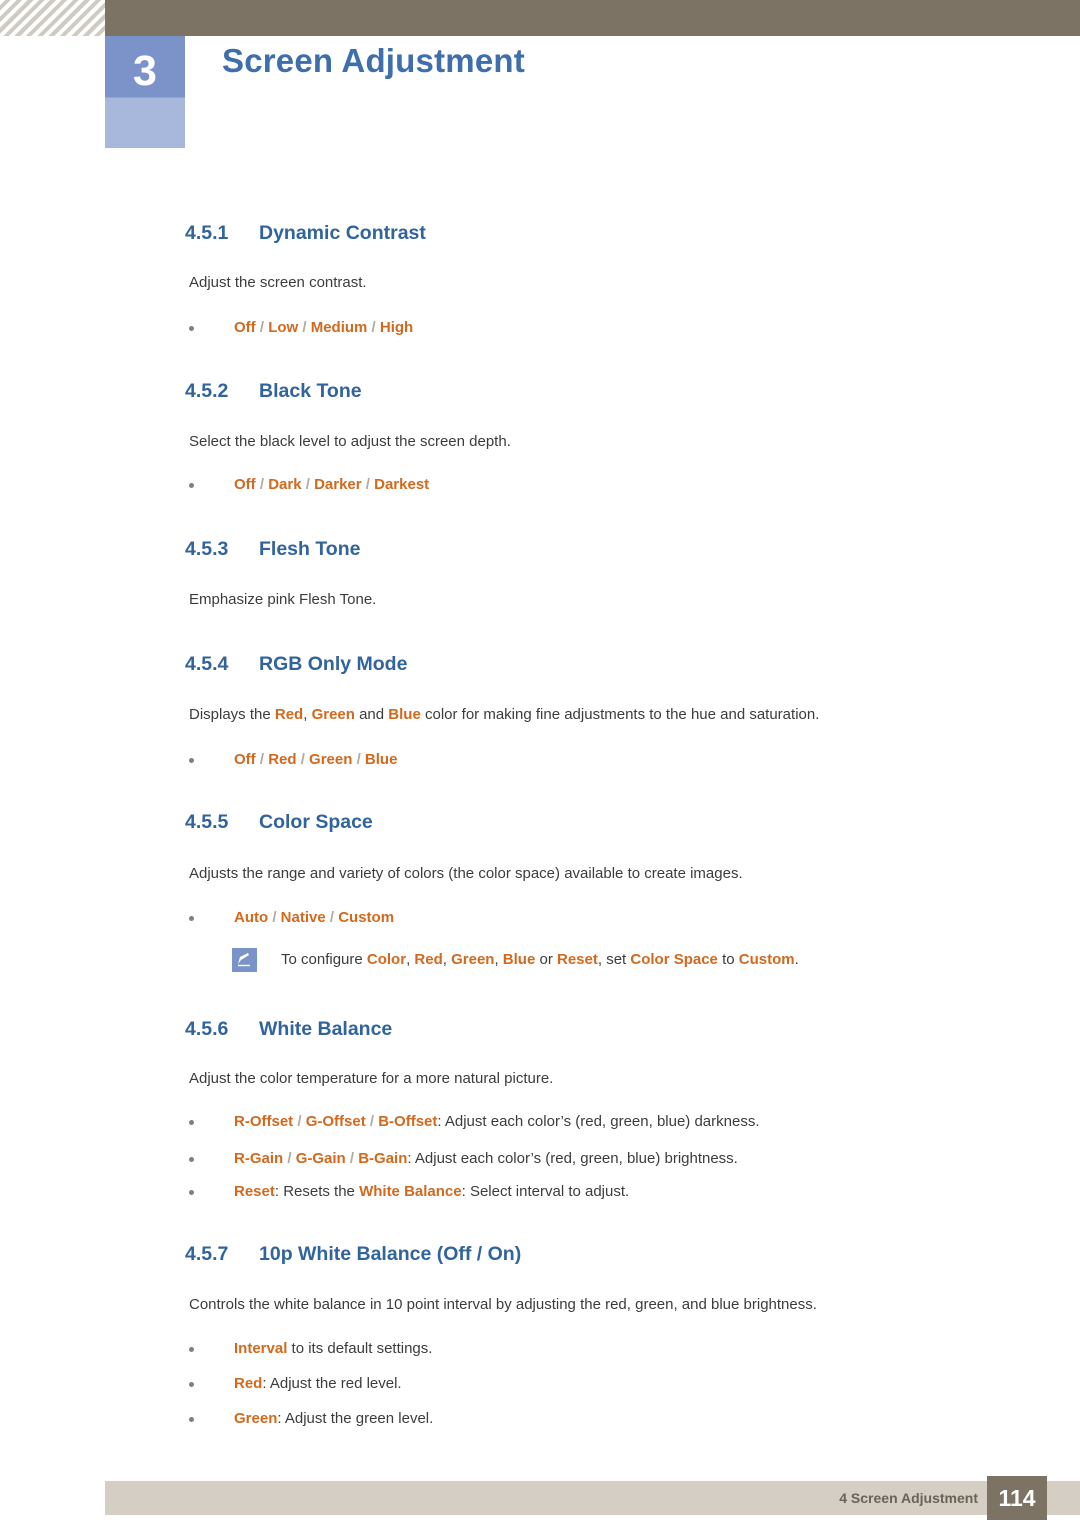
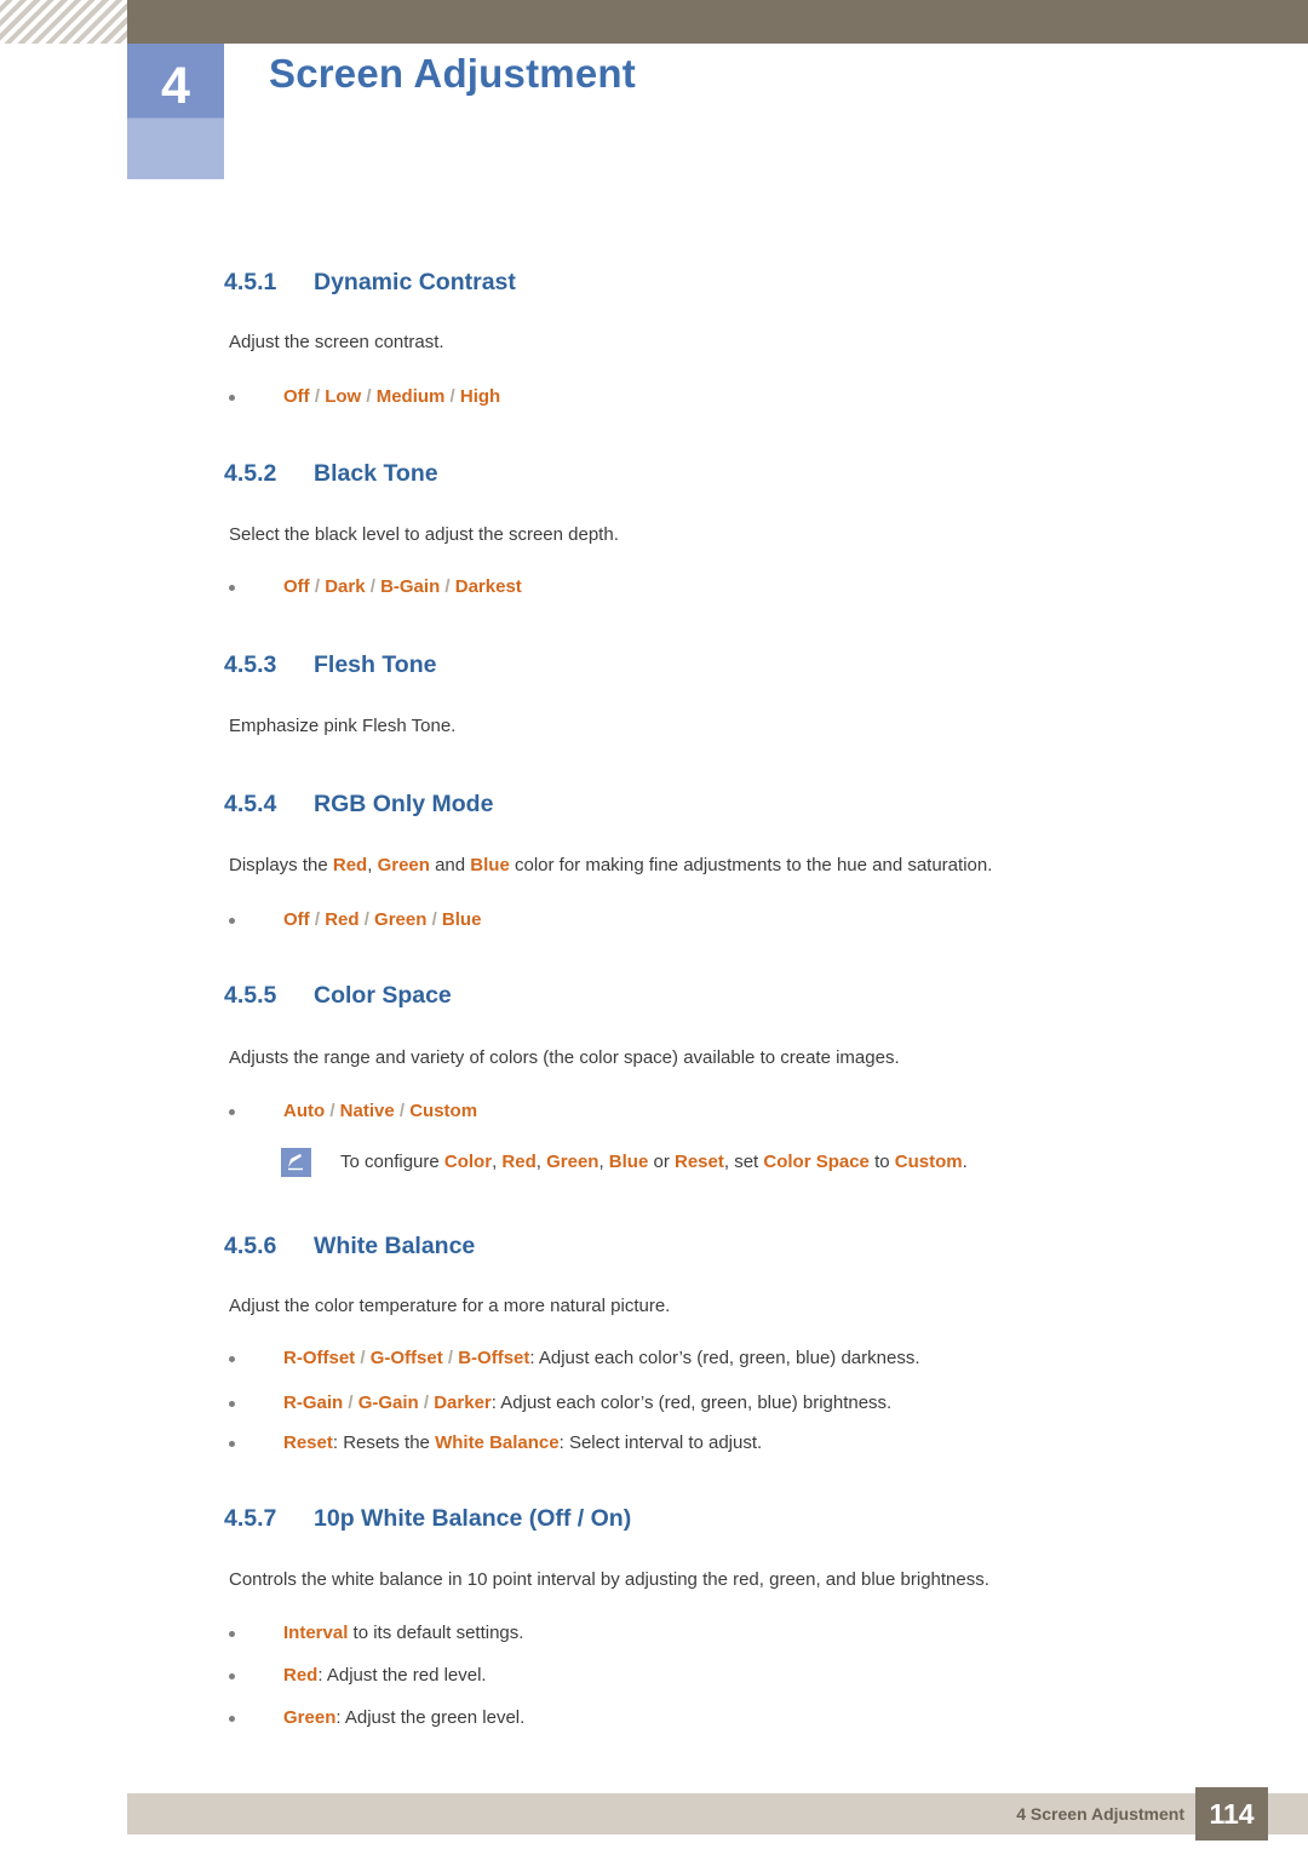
- 3
+ 4
  Screen Adjustment
  4.5.1 Dynamic Contrast
  Adjust the screen contrast.
  Off / Low / Medium / High
  4.5.2 Black Tone
  Select the black level to adjust the screen depth.
- Off / Dark / Darker / Darkest
+ Off / Dark / B-Gain / Darkest
  4.5.3 Flesh Tone
  Emphasize pink Flesh Tone.
  4.5.4 RGB Only Mode
  Displays the Red, Green and Blue color for making fine adjustments to the hue and saturation.
  Off / Red / Green / Blue
  4.5.5 Color Space
  Adjusts the range and variety of colors (the color space) available to create images.
  Auto / Native / Custom
  To configure Color, Red, Green, Blue or Reset, set Color Space to Custom.
  4.5.6 White Balance
  Adjust the color temperature for a more natural picture.
  R-Offset / G-Offset / B-Offset: Adjust each color’s (red, green, blue) darkness.
- R-Gain / G-Gain / B-Gain: Adjust each color’s (red, green, blue) brightness.
+ R-Gain / G-Gain / Darker: Adjust each color’s (red, green, blue) brightness.
  Reset: Resets the White Balance: Select interval to adjust.
  4.5.7 10p White Balance (Off / On)
  Controls the white balance in 10 point interval by adjusting the red, green, and blue brightness.
  Interval to its default settings.
  Red: Adjust the red level.
  Green: Adjust the green level.
  4 Screen Adjustment
  114
